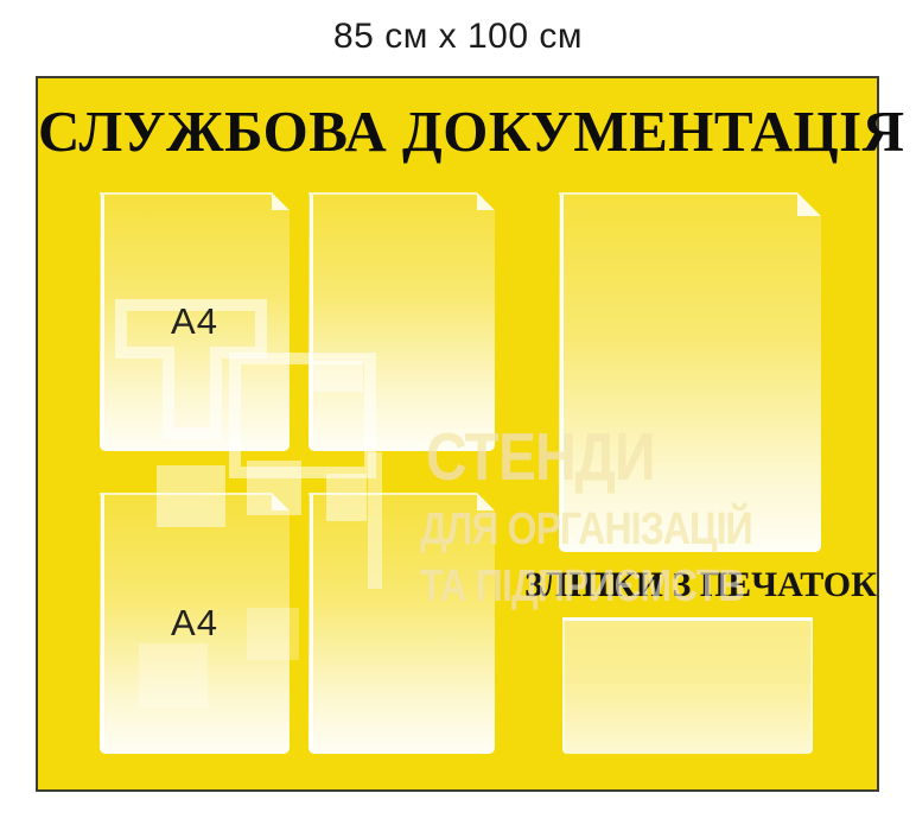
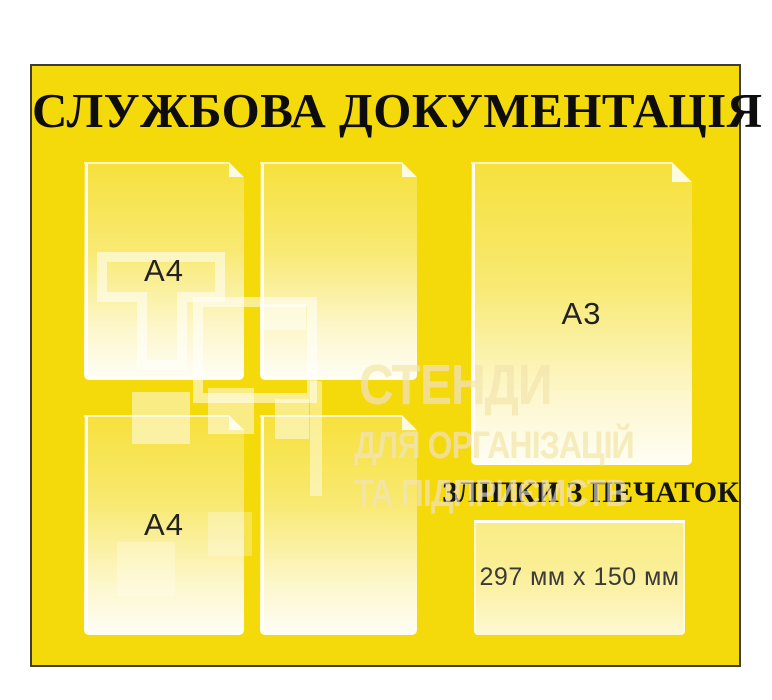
- 85 см x 100 см
  СЛУЖБОВА ДОКУМЕНТАЦІЯ
  СТЕНДИ
  ДЛЯ ОРГАНІЗАЦІЙ
  ТА ПІДПРИЄМСТВ
  ЗЛІПКИ З ПЕЧАТО
  А4
+ А3
  А4
+ 297 мм x 150 мм
